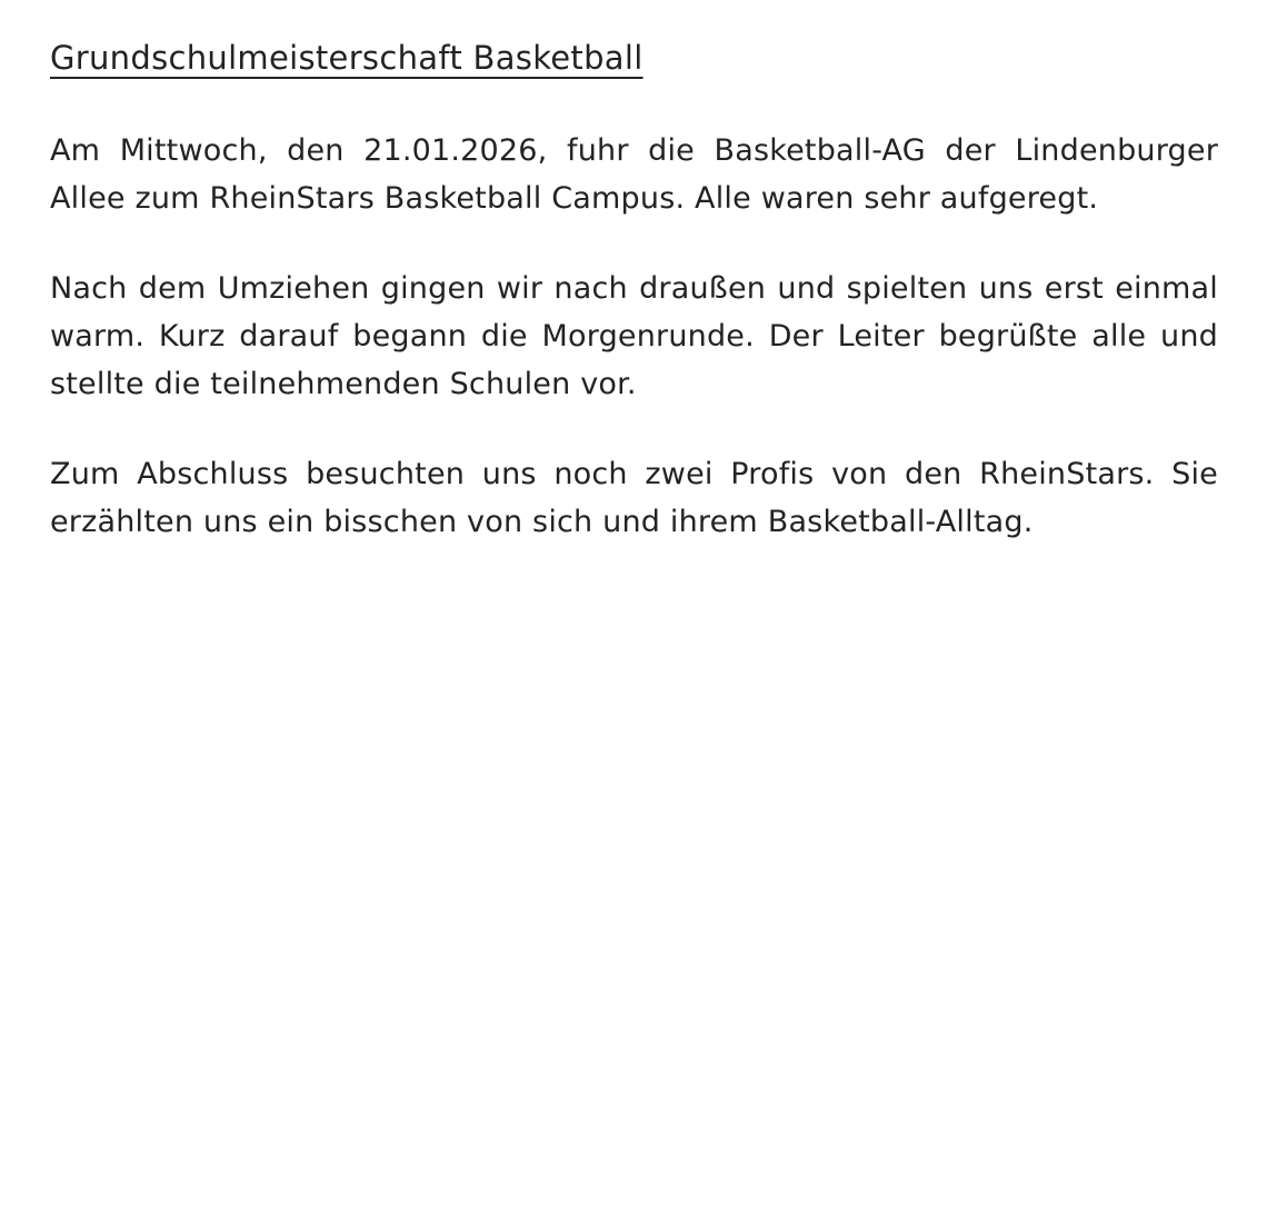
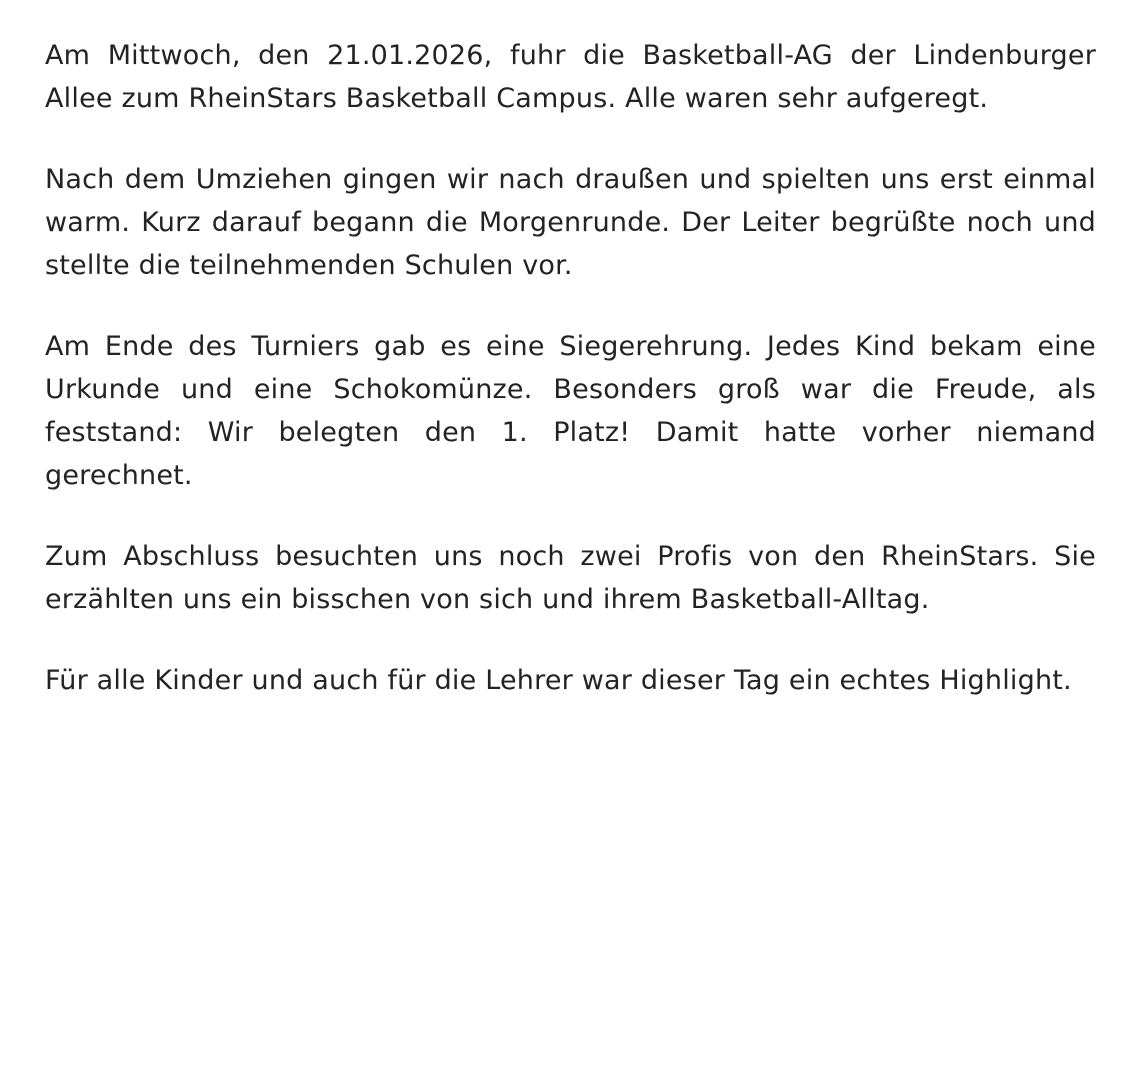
- Grundschulmeisterschaft Basketball
  Am Mittwoch, den 21.01.2026, fuhr die Basketball-AG der Lindenburger Allee zum RheinStars Basketball Campus. Alle waren sehr aufgeregt.
- Nach dem Umziehen gingen wir nach draußen und spielten uns erst einmal warm. Kurz darauf begann die Morgenrunde. Der Leiter begrüßte alle und stellte die teilnehmenden Schulen vor.
+ Nach dem Umziehen gingen wir nach draußen und spielten uns erst einmal warm. Kurz darauf begann die Morgenrunde. Der Leiter begrüßte noch und stellte die teilnehmenden Schulen vor.
+ Am Ende des Turniers gab es eine Siegerehrung. Jedes Kind bekam eine Urkunde und eine Schokomünze. Besonders groß war die Freude, als feststand: Wir belegten den 1. Platz! Damit hatte vorher niemand gerechnet.
  Zum Abschluss besuchten uns noch zwei Profis von den RheinStars. Sie erzählten uns ein bisschen von sich und ihrem Basketball-Alltag.
+ Für alle Kinder und auch für die Lehrer war dieser Tag ein echtes Highlight.
